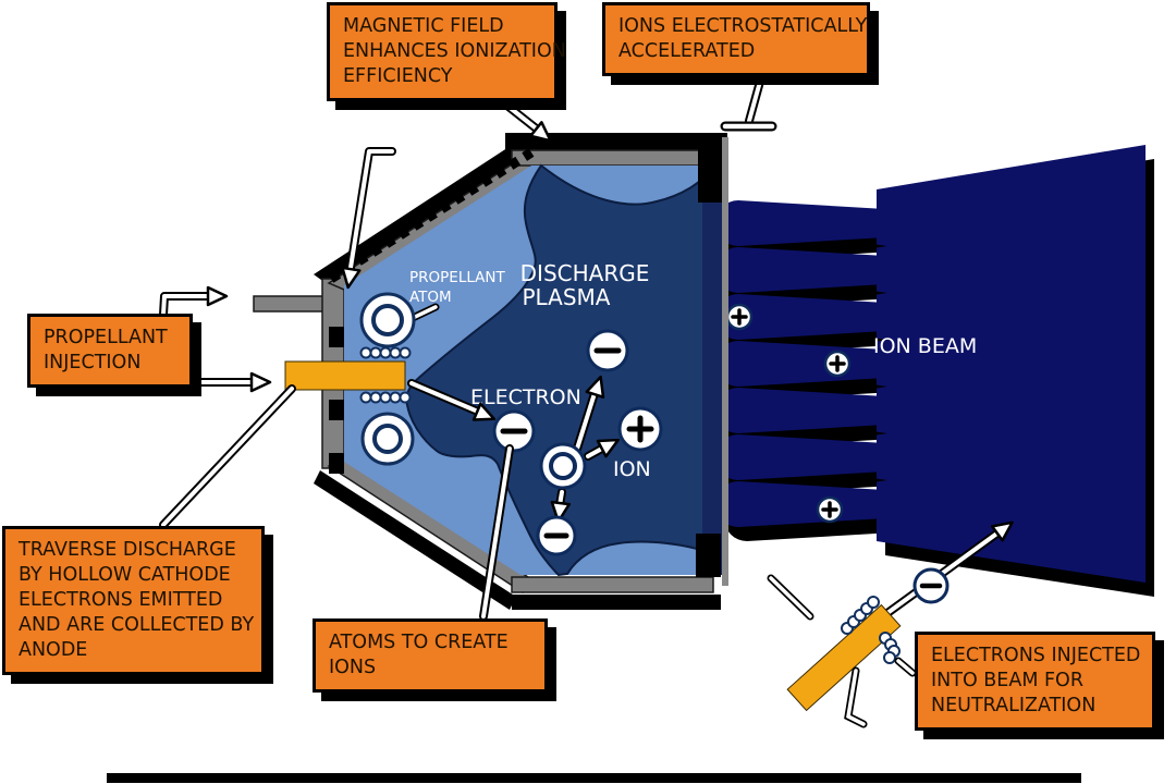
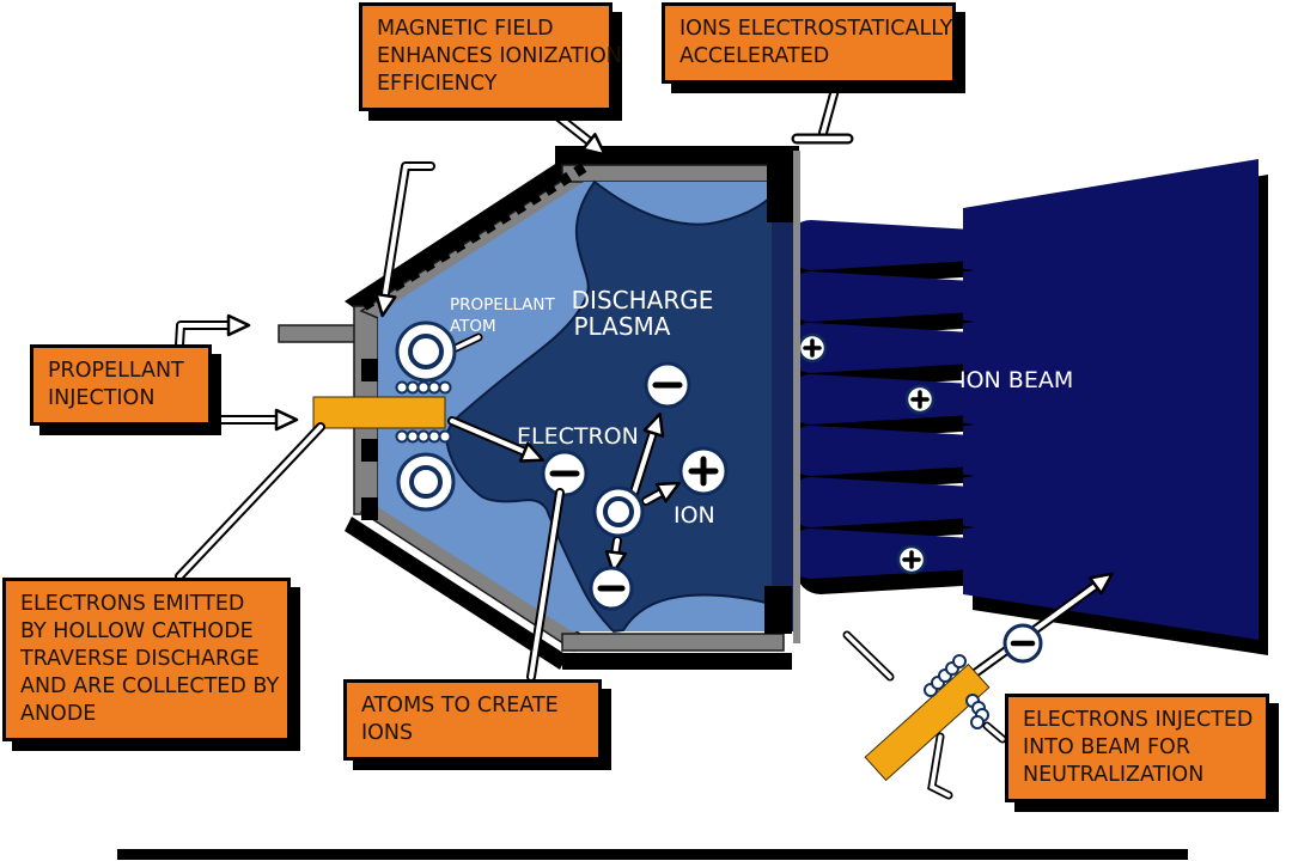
  ION BEAM
  DISCHARGE
  PLASMA
  PROPELLANT
  ATOM
  ELECTRON
  ION
  MAGNETIC FIELD
  ENHANCES IONIZATION
  EFFICIENCY
  IONS ELECTROSTATICALLY
  ACCELERATED
  PROPELLANT
  INJECTION
- TRAVERSE DISCHARGE
+ ELECTRONS EMITTED
  BY HOLLOW CATHODE
- ELECTRONS EMITTED
+ TRAVERSE DISCHARGE
  AND ARE COLLECTED BY
  ANODE
  ATOMS TO CREATE
  IONS
  ELECTRONS INJECTED
  INTO BEAM FOR
  NEUTRALIZATION
